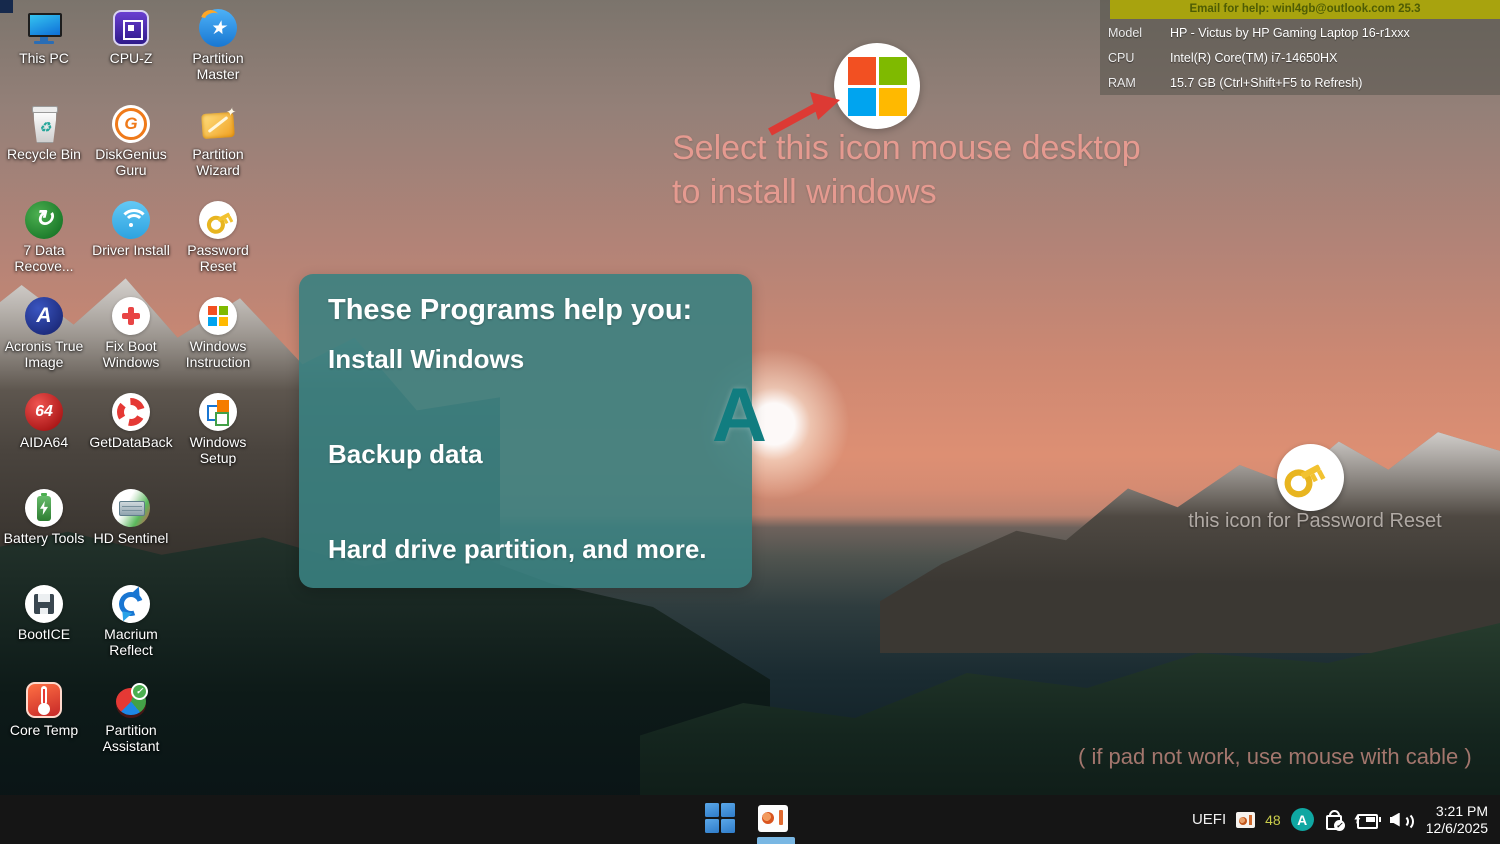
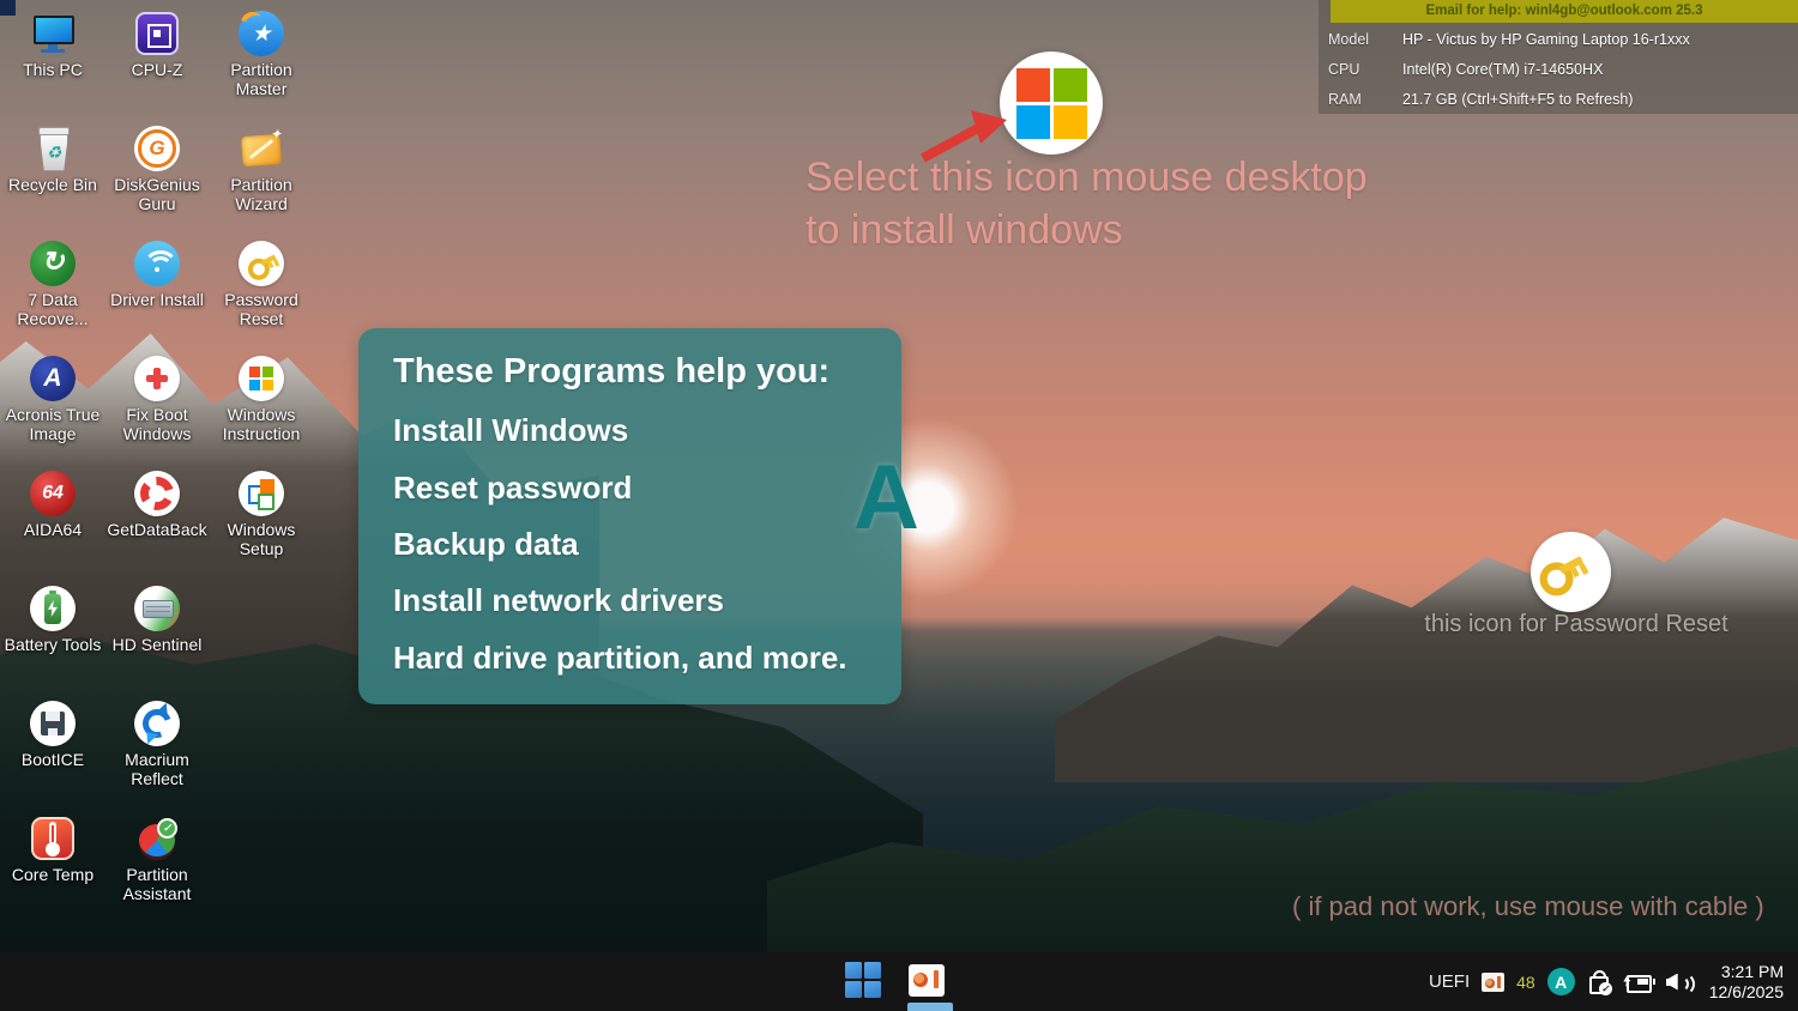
  This PC
  CPU-Z
  ★
  Partition Master
  ♻
  Recycle Bin
  G
  DiskGenius Guru
  ✦
  Partition Wizard
  ↻
  7 Data Recove...
  Driver Install
  Password Reset
  A
  Acronis True Image
  Fix Boot Windows
  Windows Instruction
  64
  AIDA64
  GetDataBack
  Windows Setup
  Battery Tools
  HD Sentinel
  BootICE
  Macrium Reflect
  Core Temp
  ✓
  Partition Assistant
  Select this icon mouse desktop
  to install windows
  These Programs help you:
  Install Windows
+ Reset password
  Backup data
+ Install network drivers
  Hard drive partition, and more.
  A
  this icon for Password Reset
  ( if pad not work, use mouse with cable )
  Email for help: winl4gb@outlook.com 25.3
  Model
  HP - Victus by HP Gaming Laptop 16-r1xxx
  CPU
  Intel(R) Core(TM) i7-14650HX
  RAM
- 15.7 GB (Ctrl+Shift+F5 to Refresh)
+ 21.7 GB (Ctrl+Shift+F5 to Refresh)
  UEFI
  48
  A
  ✓
  3:21 PM
  12/6/2025
